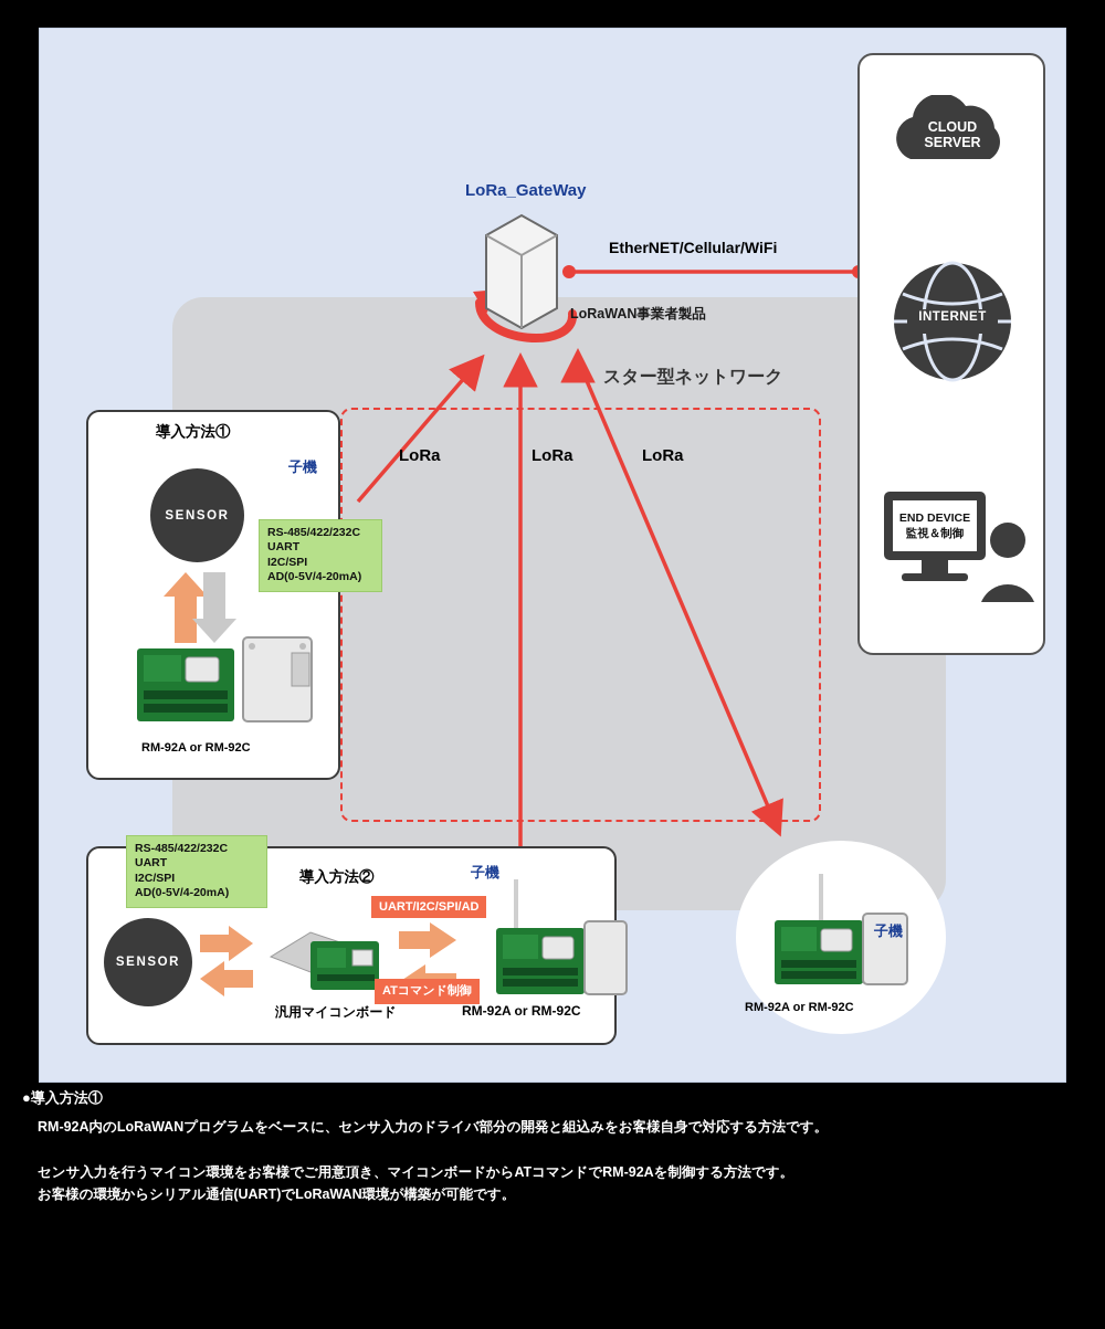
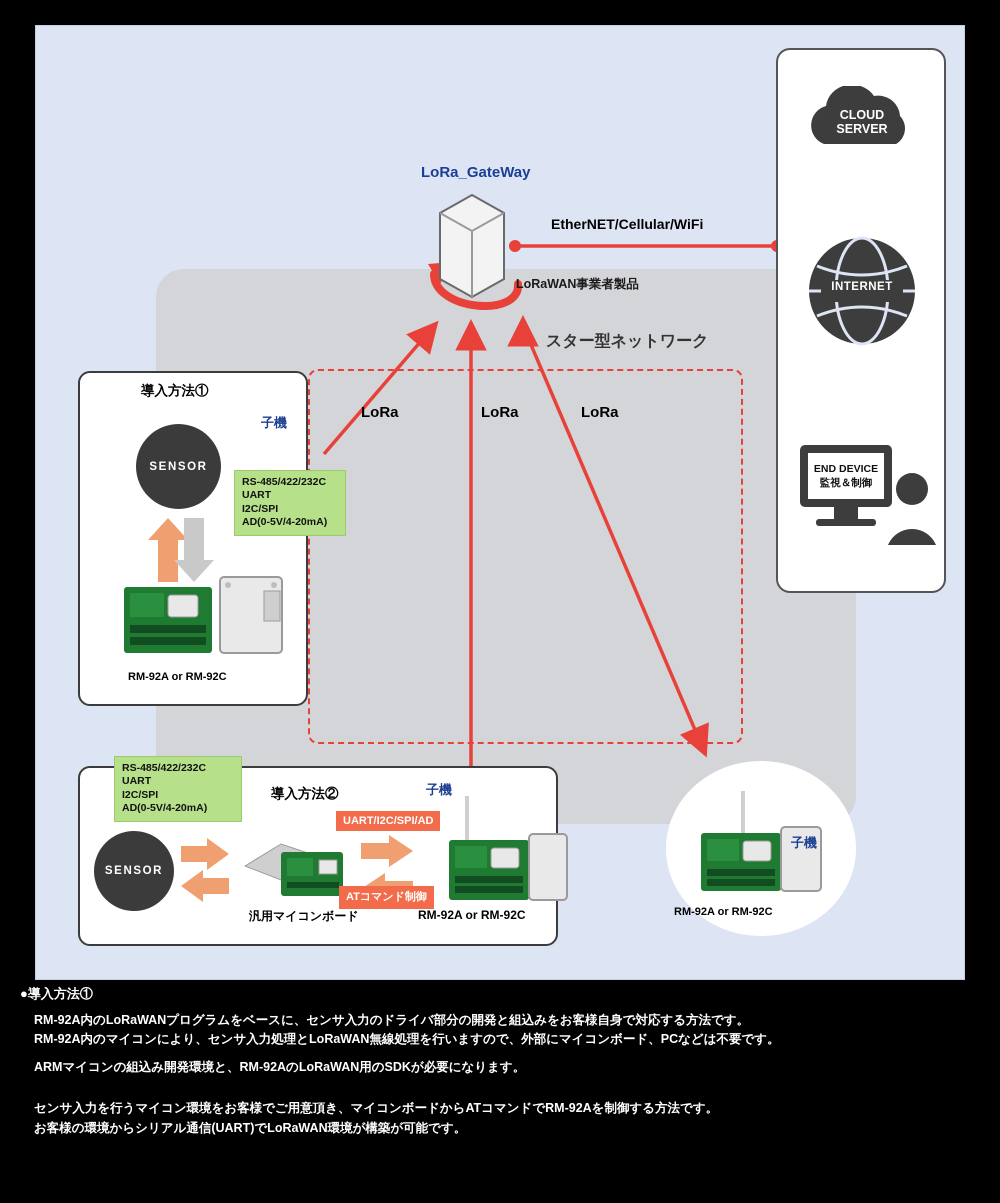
  LoRa_GateWay
  LoRaWAN事業者製品
  EtherNET/Cellular/WiFi
  CLOUD
  SERVER
  INTERNET
  END DEVICE
  監視＆制御
  スター型ネットワーク
  LoRa
  LoRa
  LoRa
  導入方法①
  子機
  SENSOR
  RS-485/422/232C
  UART
  I2C/SPI
  AD(0-5V/4-20mA)
  RM-92A or RM-92C
  導入方法②
  子機
  RS-485/422/232C
  UART
  I2C/SPI
  AD(0-5V/4-20mA)
  SENSOR
  汎用マイコンボード
  UART/I2C/SPI/AD
  ATコマンド制御
  RM-92A or RM-92C
  子機
  RM-92A or RM-92C
  ●導入方法①
  RM-92A内のLoRaWANプログラムをベースに、センサ入力のドライバ部分の開発と組込みをお客様自身で対応する方法です。
+ RM-92A内のマイコンにより、センサ入力処理とLoRaWAN無線処理を行いますので、外部にマイコンボード、PCなどは不要です。
+ ARMマイコンの組込み開発環境と、RM-92AのLoRaWAN用のSDKが必要になります。
  センサ入力を行うマイコン環境をお客様でご用意頂き、マイコンボードからATコマンドでRM-92Aを制御する方法です。
  お客様の環境からシリアル通信(UART)でLoRaWAN環境が構築が可能です。
